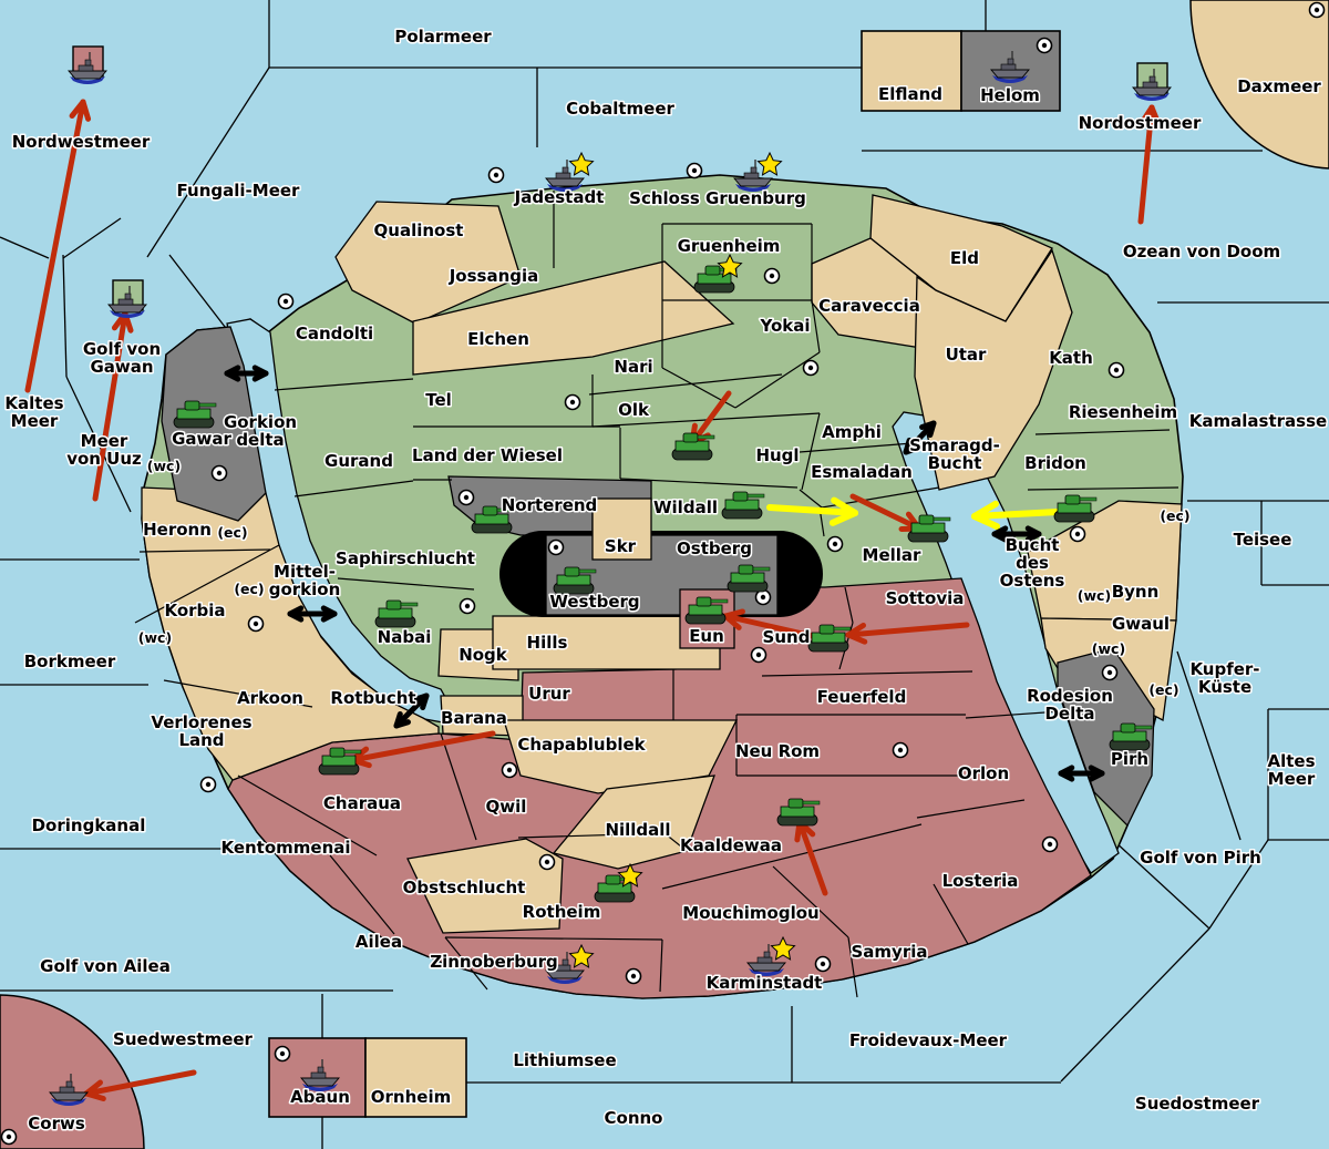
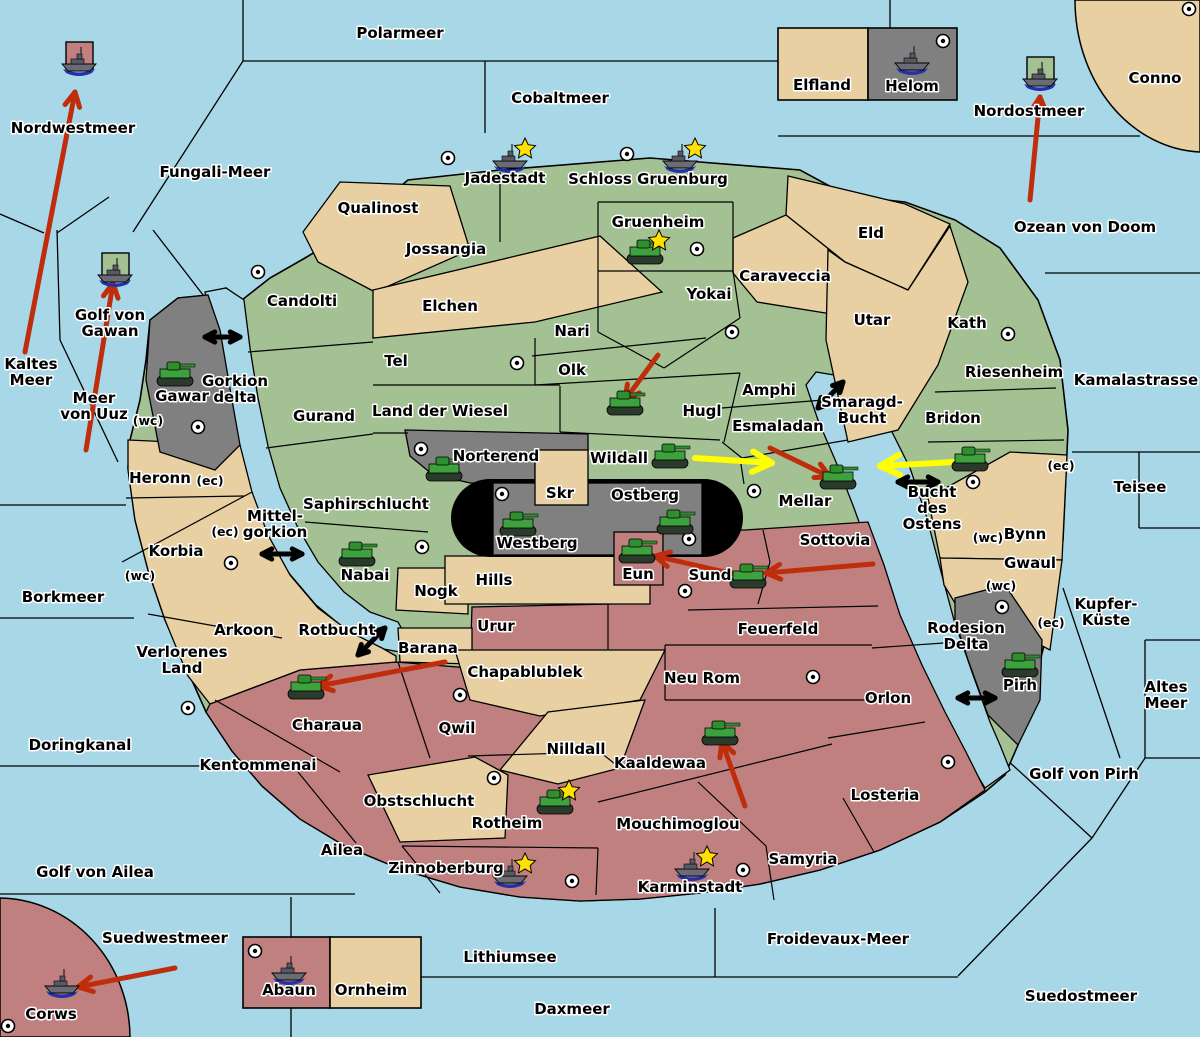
  Polarmeer
  Cobaltmeer
  Fungali-Meer
  Nordwestmeer
  Kaltes Meer
  Meer von Uuz
  Golf von Gawan
  Gorkion delta
  Mittel- gorkion
  Borkmeer
  Doringkanal
  Rotbucht
  Golf von Ailea
  Suedwestmeer
  Lithiumsee
- Conno
+ Daxmeer
  Froidevaux-Meer
  Suedostmeer
  Golf von Pirh
  Altes Meer
  Kupfer- Küste
  Teisee
  Kamalastrasse
  Ozean von Doom
  Nordostmeer
- Daxmeer
+ Conno
  Smaragd- Bucht
  Bucht des Ostens
  Rodesion Delta
  Jadestadt
  Schloss Gruenburg
  Gruenheim
  Qualinost
  Jossangia
  Elchen
  Candolti
  Gurand
  Tel
  Nari
  Olk
  Land der Wiesel
  Yokai
  Caraveccia
  Eld
  Utar
  Kath
  Riesenheim
  Bridon
  Amphi
  Esmaladan
  Hugl
  Wildall
  Norterend
  Skr
  Ostberg
  Westberg
  Mellar
  Gawar
  Heronn
  Korbia
  Saphirschlucht
  Nabai
  Nogk
  Hills
  Arkoon
  Barana
  Verlorenes Land
  Kentommenai
  Charaua
  Urur
  Chapablublek
  Qwil
  Nilldall
  Eun
  Sund
  Sottovia
  Feuerfeld
  Neu Rom
  Kaaldewaa
  Orlon
  Bynn
  Gwaul
  Pirh
  Losteria
  Samyria
  Mouchimoglou
  Rotheim
  Obstschlucht
  Ailea
  Zinnoberburg
  Karminstadt
  Corws
  Abaun
  Ornheim
  Elfland
  Helom
  (wc)
  (ec)
  (ec)
  (wc)
  (ec)
  (wc)
  (wc)
  (ec)
